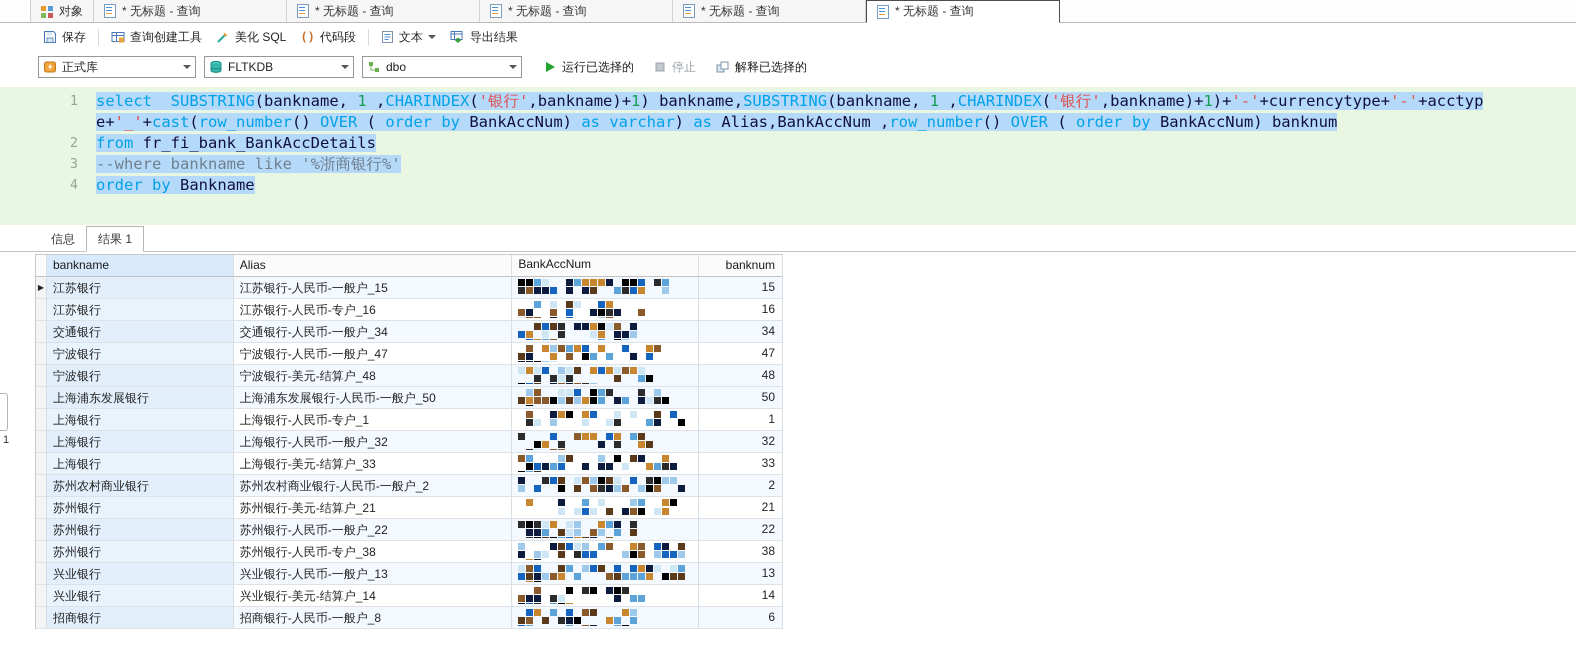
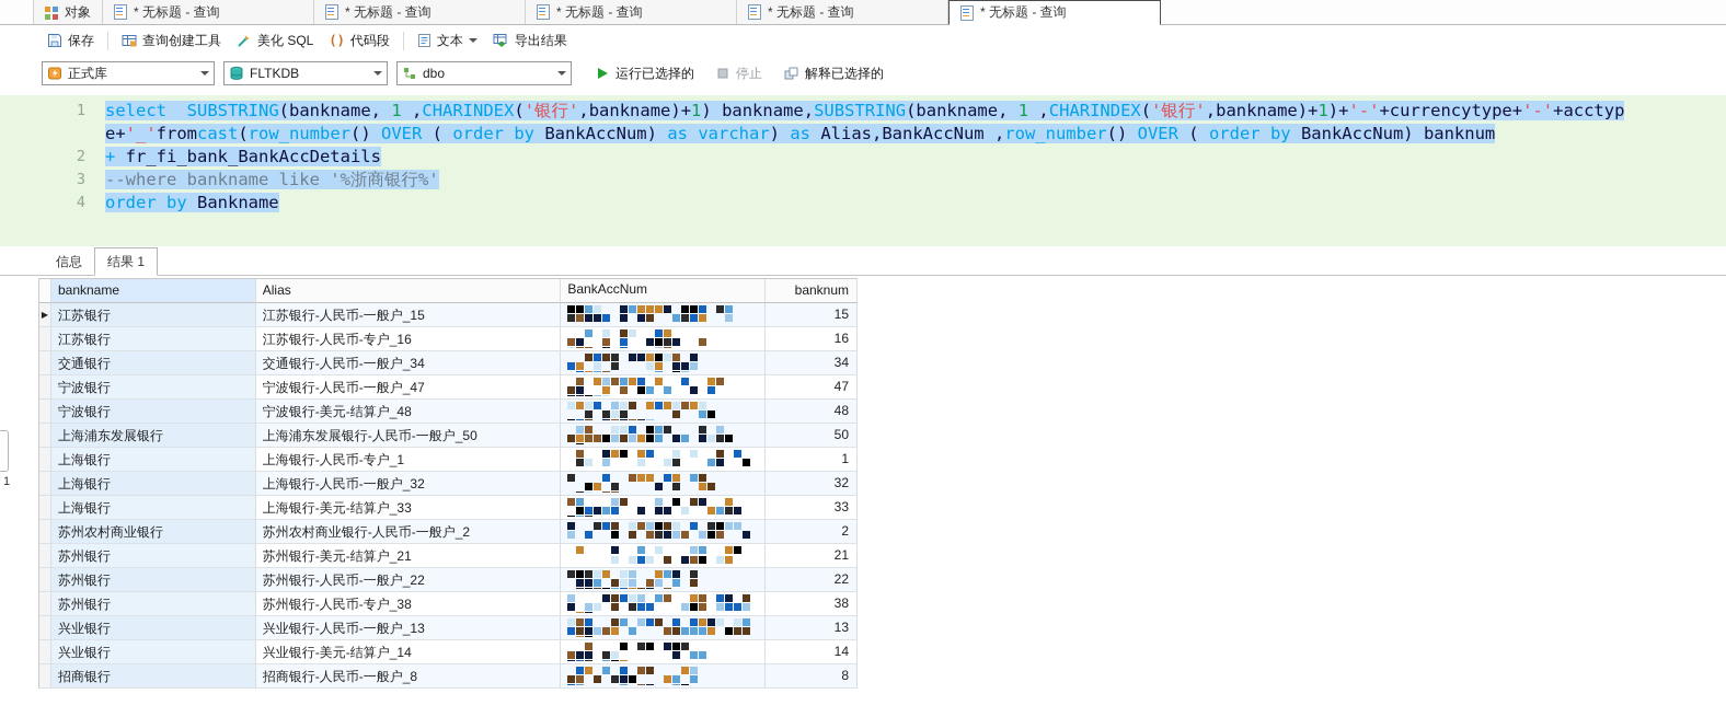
  对象
  * 无标题 - 查询
  * 无标题 - 查询
  * 无标题 - 查询
  * 无标题 - 查询
  * 无标题 - 查询
  保存
  查询创建工具
  美化 SQL
  ()
  代码段
  文本
  导出结果
  正式库
  FLTKDB
  dbo
  运行已选择的
  停止
  解释已选择的
  1
- select SUBSTRING(bankname, 1 ,CHARINDEX('银行',bankname)+1) bankname,SUBSTRING(bankname, 1 ,CHARINDEX('银行',bankname)+1)+'-'+currencytype+'-'+acctype+'_'+cast(row_number() OVER ( order by BankAccNum) as varchar) as Alias,BankAccNum ,row_number() OVER ( order by BankAccNum) banknum
+ select SUBSTRING(bankname, 1 ,CHARINDEX('银行',bankname)+1) bankname,SUBSTRING(bankname, 1 ,CHARINDEX('银行',bankname)+1)+'-'+currencytype+'-'+acctype+'_'fromcast(row_number() OVER ( order by BankAccNum) as varchar) as Alias,BankAccNum ,row_number() OVER ( order by BankAccNum) banknum
  2
- from fr_fi_bank_BankAccDetails
+ + fr_fi_bank_BankAccDetails
  3
  --where bankname like '%浙商银行%'
  4
  order by Bankname
  信息
  结果 1
  bankname
  Alias
  BankAccNum
  banknum
  ▶
  江苏银行
  江苏银行-人民币-一般户_15
  15
  江苏银行
  江苏银行-人民币-专户_16
  16
  交通银行
  交通银行-人民币-一般户_34
  34
  宁波银行
  宁波银行-人民币-一般户_47
  47
  宁波银行
  宁波银行-美元-结算户_48
  48
  上海浦东发展银行
  上海浦东发展银行-人民币-一般户_50
  50
  上海银行
  上海银行-人民币-专户_1
  1
  上海银行
  上海银行-人民币-一般户_32
  32
  上海银行
  上海银行-美元-结算户_33
  33
  苏州农村商业银行
  苏州农村商业银行-人民币-一般户_2
  2
  苏州银行
  苏州银行-美元-结算户_21
  21
  苏州银行
  苏州银行-人民币-一般户_22
  22
  苏州银行
  苏州银行-人民币-专户_38
  38
  兴业银行
  兴业银行-人民币-一般户_13
  13
  兴业银行
  兴业银行-美元-结算户_14
  14
  招商银行
  招商银行-人民币-一般户_8
- 6
+ 8
  1
